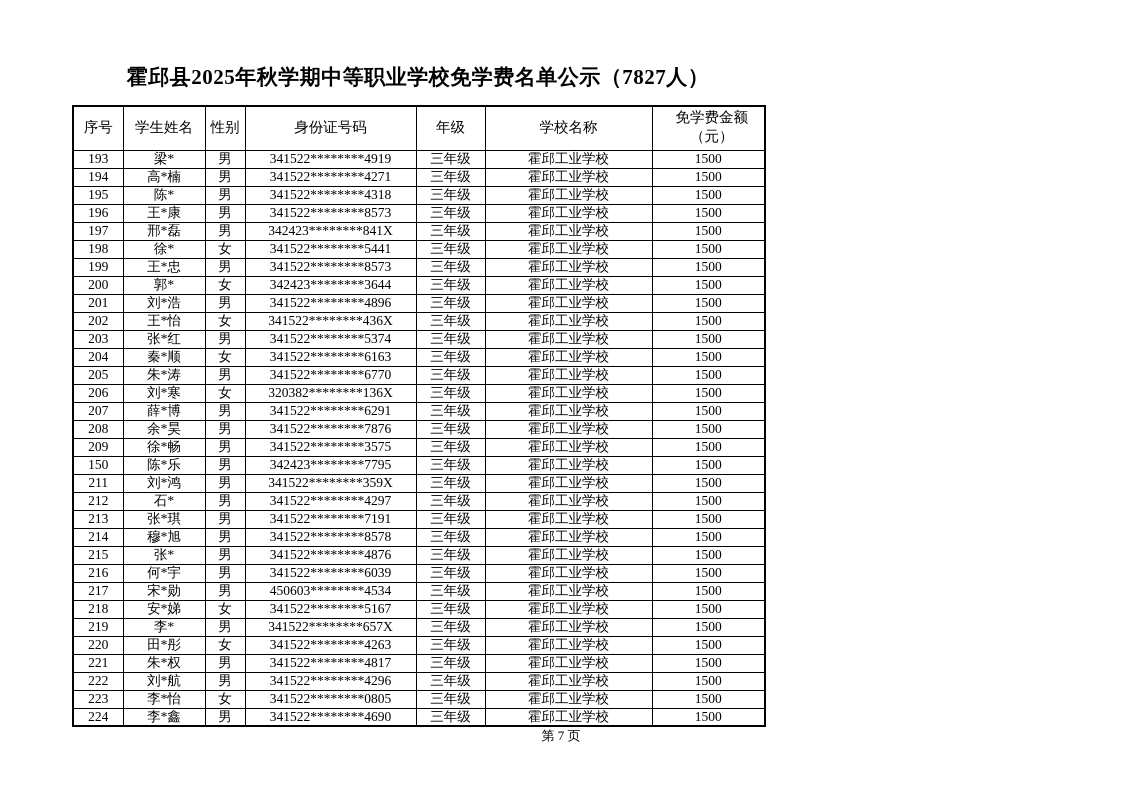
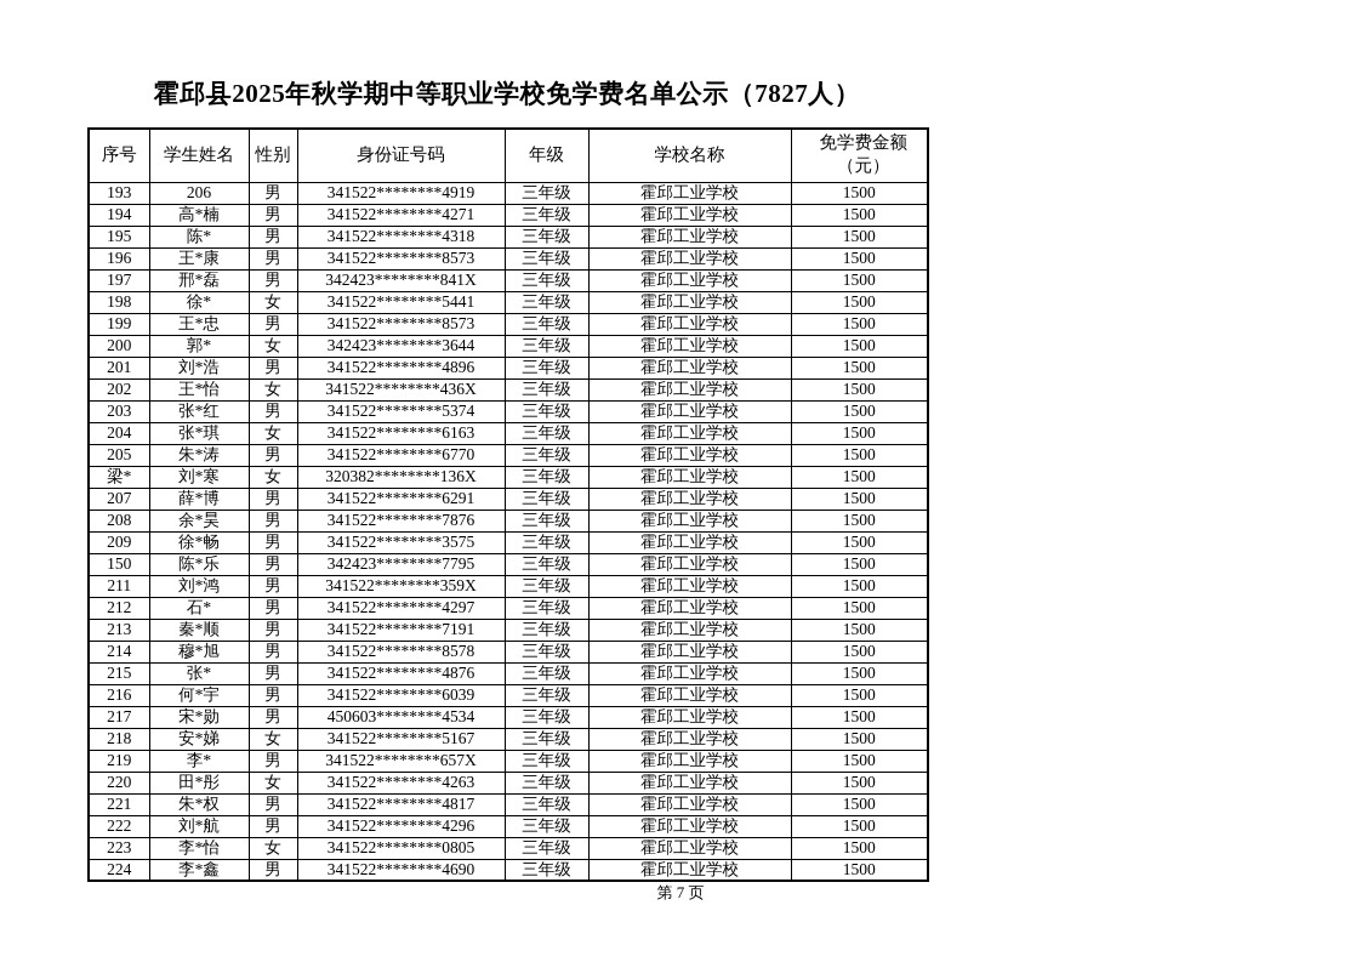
  霍邱县2025年秋学期中等职业学校免学费名单公示（7827人）
  序号	学生姓名	性别	身份证号码	年级	学校名称	免学费金额 （元）
- 193	梁*	男	341522********4919	三年级	霍邱工业学校	1500
+ 193	206	男	341522********4919	三年级	霍邱工业学校	1500
  194	高*楠	男	341522********4271	三年级	霍邱工业学校	1500
  195	陈*	男	341522********4318	三年级	霍邱工业学校	1500
  196	王*康	男	341522********8573	三年级	霍邱工业学校	1500
  197	邢*磊	男	342423********841X	三年级	霍邱工业学校	1500
  198	徐*	女	341522********5441	三年级	霍邱工业学校	1500
  199	王*忠	男	341522********8573	三年级	霍邱工业学校	1500
  200	郭*	女	342423********3644	三年级	霍邱工业学校	1500
  201	刘*浩	男	341522********4896	三年级	霍邱工业学校	1500
  202	王*怡	女	341522********436X	三年级	霍邱工业学校	1500
  203	张*红	男	341522********5374	三年级	霍邱工业学校	1500
- 204	秦*顺	女	341522********6163	三年级	霍邱工业学校	1500
+ 204	张*琪	女	341522********6163	三年级	霍邱工业学校	1500
  205	朱*涛	男	341522********6770	三年级	霍邱工业学校	1500
- 206	刘*寒	女	320382********136X	三年级	霍邱工业学校	1500
+ 梁*	刘*寒	女	320382********136X	三年级	霍邱工业学校	1500
  207	薛*博	男	341522********6291	三年级	霍邱工业学校	1500
  208	余*昊	男	341522********7876	三年级	霍邱工业学校	1500
  209	徐*畅	男	341522********3575	三年级	霍邱工业学校	1500
  150	陈*乐	男	342423********7795	三年级	霍邱工业学校	1500
  211	刘*鸿	男	341522********359X	三年级	霍邱工业学校	1500
  212	石*	男	341522********4297	三年级	霍邱工业学校	1500
- 213	张*琪	男	341522********7191	三年级	霍邱工业学校	1500
+ 213	秦*顺	男	341522********7191	三年级	霍邱工业学校	1500
  214	穆*旭	男	341522********8578	三年级	霍邱工业学校	1500
  215	张*	男	341522********4876	三年级	霍邱工业学校	1500
  216	何*宇	男	341522********6039	三年级	霍邱工业学校	1500
  217	宋*勋	男	450603********4534	三年级	霍邱工业学校	1500
  218	安*娣	女	341522********5167	三年级	霍邱工业学校	1500
  219	李*	男	341522********657X	三年级	霍邱工业学校	1500
  220	田*彤	女	341522********4263	三年级	霍邱工业学校	1500
  221	朱*权	男	341522********4817	三年级	霍邱工业学校	1500
  222	刘*航	男	341522********4296	三年级	霍邱工业学校	1500
  223	李*怡	女	341522********0805	三年级	霍邱工业学校	1500
  224	李*鑫	男	341522********4690	三年级	霍邱工业学校	1500
  第 7 页
